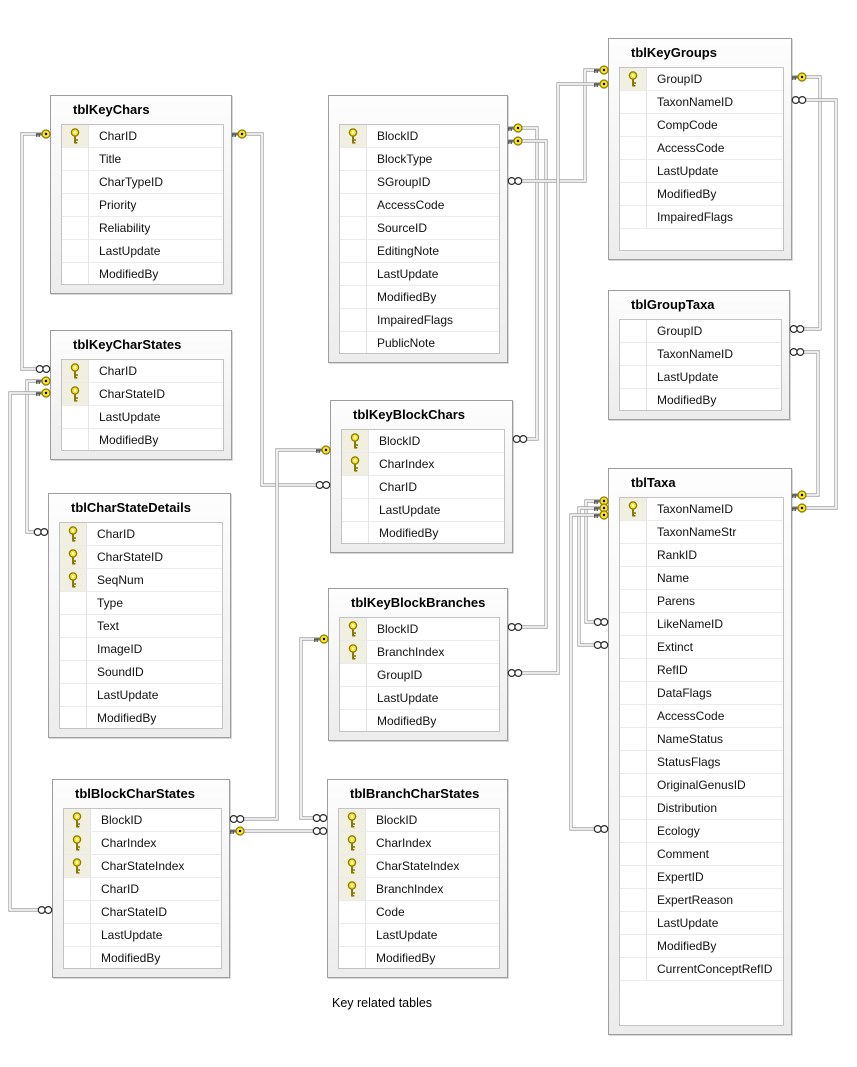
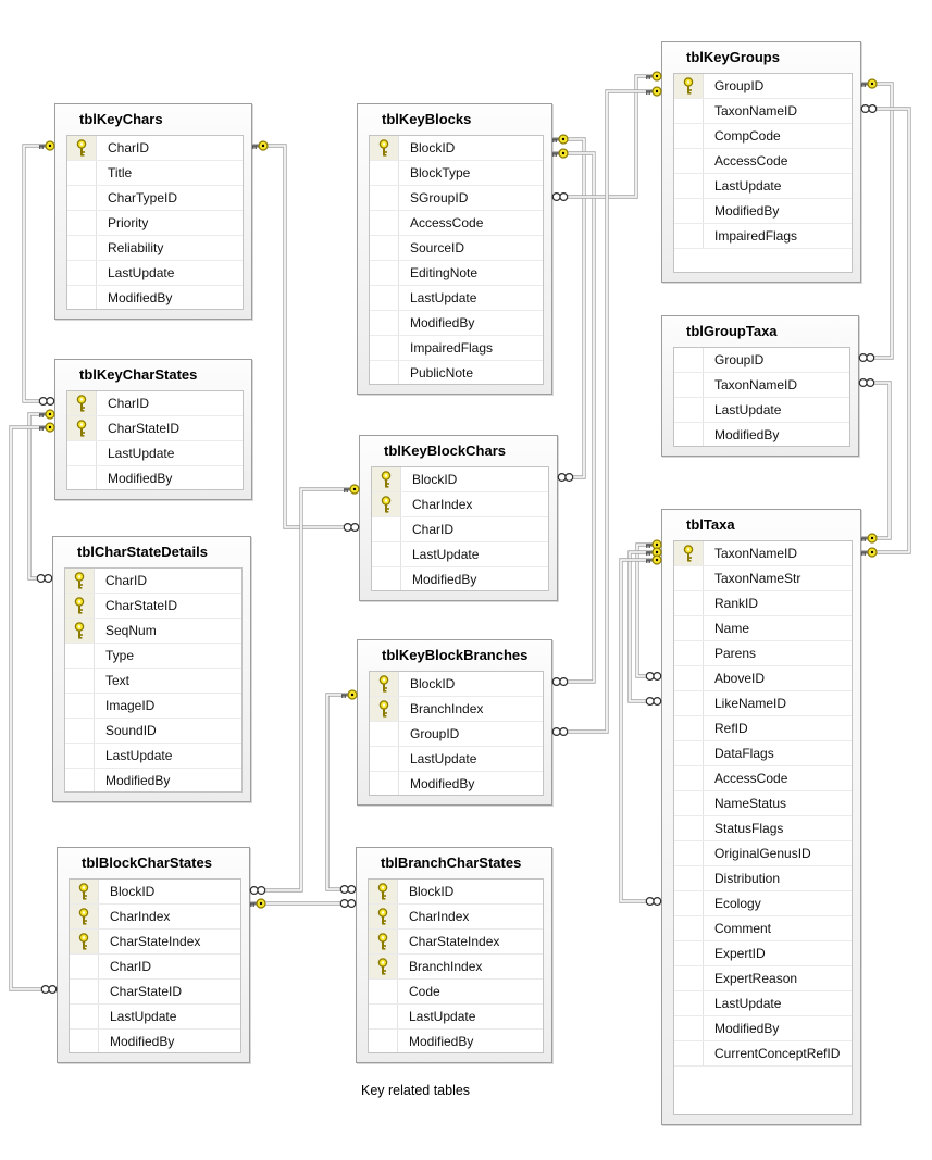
  tblKeyChars
  CharID
  Title
  CharTypeID
  Priority
  Reliability
  LastUpdate
  ModifiedBy
  tblKeyCharStates
  CharID
  CharStateID
  LastUpdate
  ModifiedBy
  tblCharStateDetails
  CharID
  CharStateID
  SeqNum
  Type
  Text
  ImageID
  SoundID
  LastUpdate
  ModifiedBy
  tblBlockCharStates
  BlockID
  CharIndex
  CharStateIndex
  CharID
  CharStateID
  LastUpdate
  ModifiedBy
+ tblKeyBlocks
  BlockID
  BlockType
  SGroupID
  AccessCode
  SourceID
  EditingNote
  LastUpdate
  ModifiedBy
  ImpairedFlags
  PublicNote
  tblKeyBlockChars
  BlockID
  CharIndex
  CharID
  LastUpdate
  ModifiedBy
  tblKeyBlockBranches
  BlockID
  BranchIndex
  GroupID
  LastUpdate
  ModifiedBy
  tblBranchCharStates
  BlockID
  CharIndex
  CharStateIndex
  BranchIndex
  Code
  LastUpdate
  ModifiedBy
  tblKeyGroups
  GroupID
  TaxonNameID
  CompCode
  AccessCode
  LastUpdate
  ModifiedBy
  ImpairedFlags
  tblGroupTaxa
  GroupID
  TaxonNameID
  LastUpdate
  ModifiedBy
  tblTaxa
  TaxonNameID
  TaxonNameStr
  RankID
  Name
  Parens
+ AboveID
  LikeNameID
- Extinct
  RefID
  DataFlags
  AccessCode
  NameStatus
  StatusFlags
  OriginalGenusID
  Distribution
  Ecology
  Comment
  ExpertID
  ExpertReason
  LastUpdate
  ModifiedBy
  CurrentConceptRefID
  Key related tables
